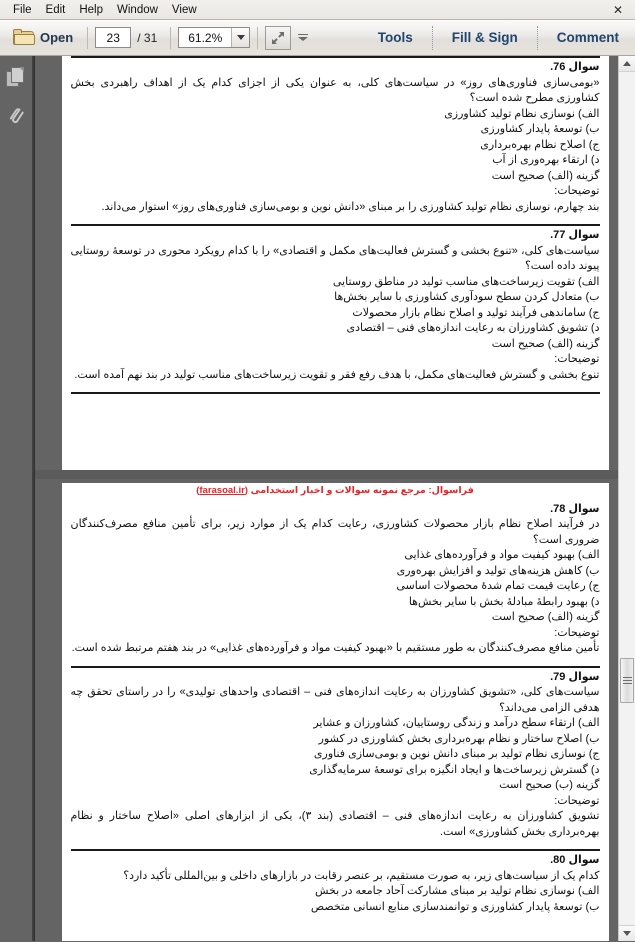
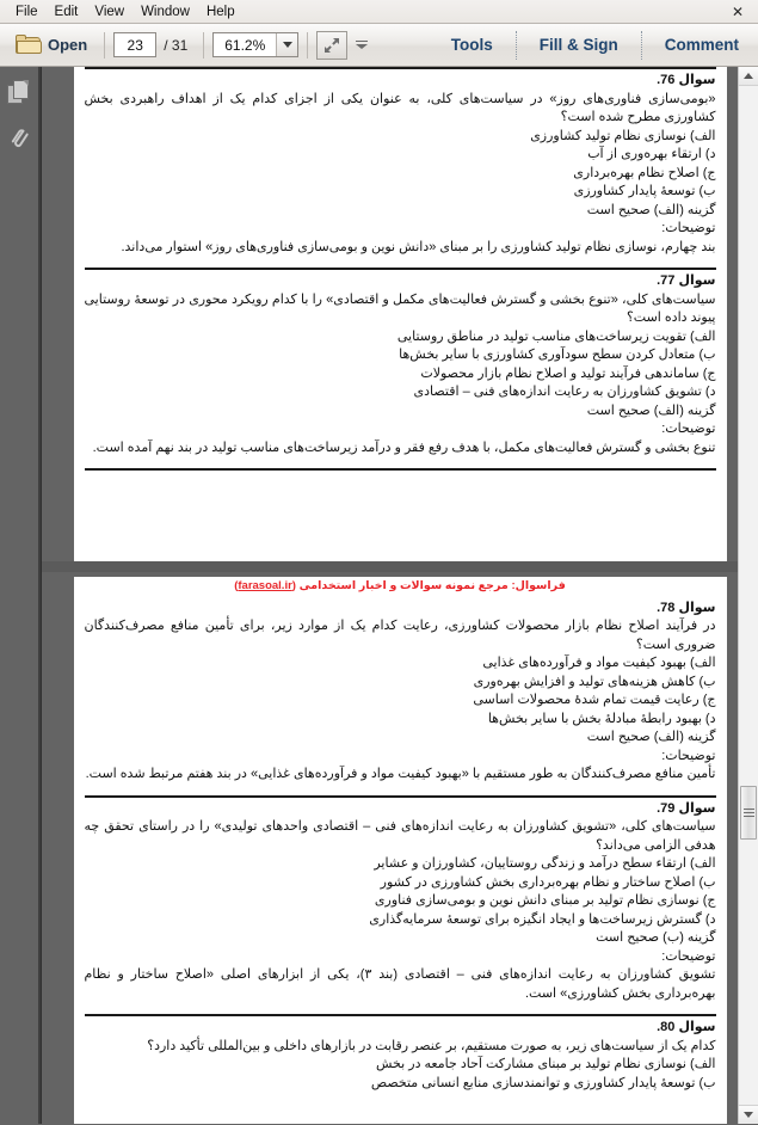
  File
  Edit
- Help
+ View
  Window
- View
+ Help
  ✕
  Open
  23
  / 31
  61.2%
  Tools
  Fill & Sign
  Comment
  سوال 76.
  «بومی‌سازی فناوریهای روز» در سیاست‌های کلی، به عنوان یکی از اجزای کدام یک از اهداف راهبردی بخش کشاورزی مطرح شده است؟
  الف) نوسازی نظام تولید کشاورزی
- ب) توسعهٔ پایدار کشاورزی
+ د) ارتقاء بهره‌وری از آب
  ج) اصلاح نظام بهره‌برداری
- د) ارتقاء بهره‌وری از آب
+ ب) توسعهٔ پایدار کشاورزی
  گزینه (الف) صحیح است
  توضیحات:
  بند چهارم، نوسازی نظام تولید کشاورزی را بر مبنای «دانش نوین و بومی‌سازی فناوری‌های روز» استوار می‌داند.
  سوال 77.
  سیاست‌های کلی، «تنوع بخشی و گسترش فعالیت‌های مکمل و اقتصادی» را با کدام رویکرد محوری در توسعهٔ روستایی پیوند داده است؟
  الف) تقویت زیرساخت‌های مناسب تولید در مناطق روستایی
  ب) متعادل کردن سطح سودآوری کشاورزی با سایر بخش‌ها
  ج) ساماندهی فرآیند تولید و اصلاح نظام بازار محصولات
  د) تشویق کشاورزان به رعایت اندازه‌های فنی – اقتصادی
  گزینه (الف) صحیح است
  توضیحات:
- تنوع بخشی و گسترش فعالیت‌های مکمل، با هدف رفع فقر و تقویت زیرساخت‌های مناسب تولید در بند نهم آمده است.
+ تنوع بخشی و گسترش فعالیت‌های مکمل، با هدف رفع فقر و درآمد زیرساخت‌های مناسب تولید در بند نهم آمده است.
  فراسوال: مرجع نمونه سوالات و اخبار استخدامی (farasoal.ir)
  سوال 78.
  در فرآیند اصلاح نظام بازار محصولات کشاورزی، رعایت کدام یک از موارد زیر، برای تأمین منافع مصرف‌کنندگان ضروری است؟
  الف) بهبود کیفیت مواد و فرآورده‌های غذایی
  ب) کاهش هزینه‌های تولید و افزایش بهره‌وری
  ج) رعایت قیمت تمام شدهٔ محصولات اساسی
  د) بهبود رابطهٔ مبادلهٔ بخش با سایر بخش‌ها
  گزینه (الف) صحیح است
  توضیحات:
  تأمین منافع مصرف‌کنندگان به طور مستقیم با «بهبود کیفیت مواد و فرآورده‌های غذایی» در بند هفتم مرتبط شده است.
  سوال 79.
  سیاست‌های کلی، «تشویق کشاورزان به رعایت اندازه‌های فنی – اقتصادی واحدهای تولیدی» را در راستای تحقق چه هدفی الزامی می‌داند؟
  الف) ارتقاء سطح درآمد و زندگی روستاییان، کشاورزان و عشایر
  ب) اصلاح ساختار و نظام بهره‌برداری بخش کشاورزی در کشور
  ج) نوسازی نظام تولید بر مبنای دانش نوین و بومی‌سازی فناوری
  د) گسترش زیرساخت‌ها و ایجاد انگیزه برای توسعهٔ سرمایه‌گذاری
  گزینه (ب) صحیح است
  توضیحات:
  تشویق کشاورزان به رعایت اندازه‌های فنی – اقتصادی (بند ۳)، یکی از ابزارهای اصلی «اصلاح ساختار و نظام بهره‌برداری بخش کشاورزی» است.
  سوال 80.
  کدام یک از سیاست‌های زیر، به صورت مستقیم، بر عنصر رقابت در بازارهای داخلی و بین‌المللی تأکید دارد؟
  الف) نوسازی نظام تولید بر مبنای مشارکت آحاد جامعه در بخش
  ب) توسعهٔ پایدار کشاورزی و توانمندسازی منابع انسانی متخصص
